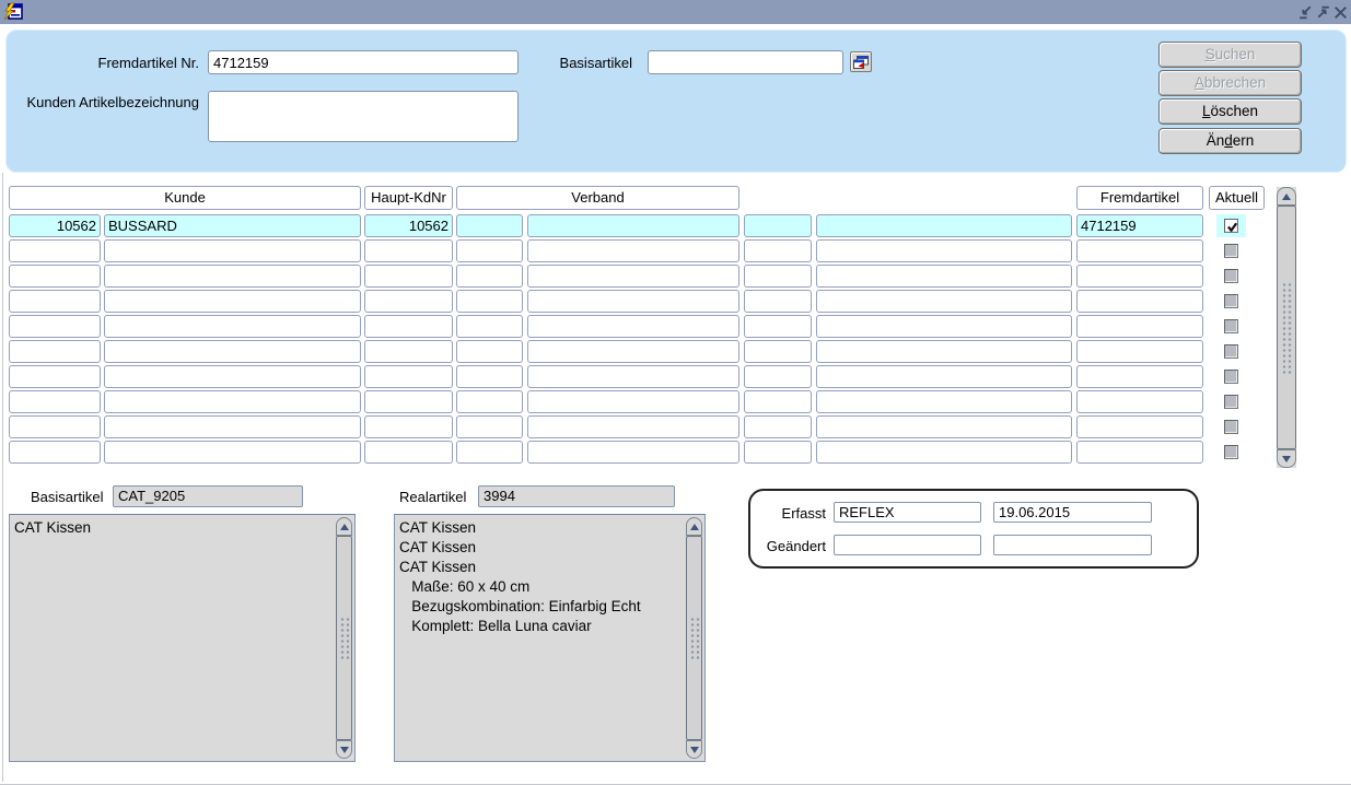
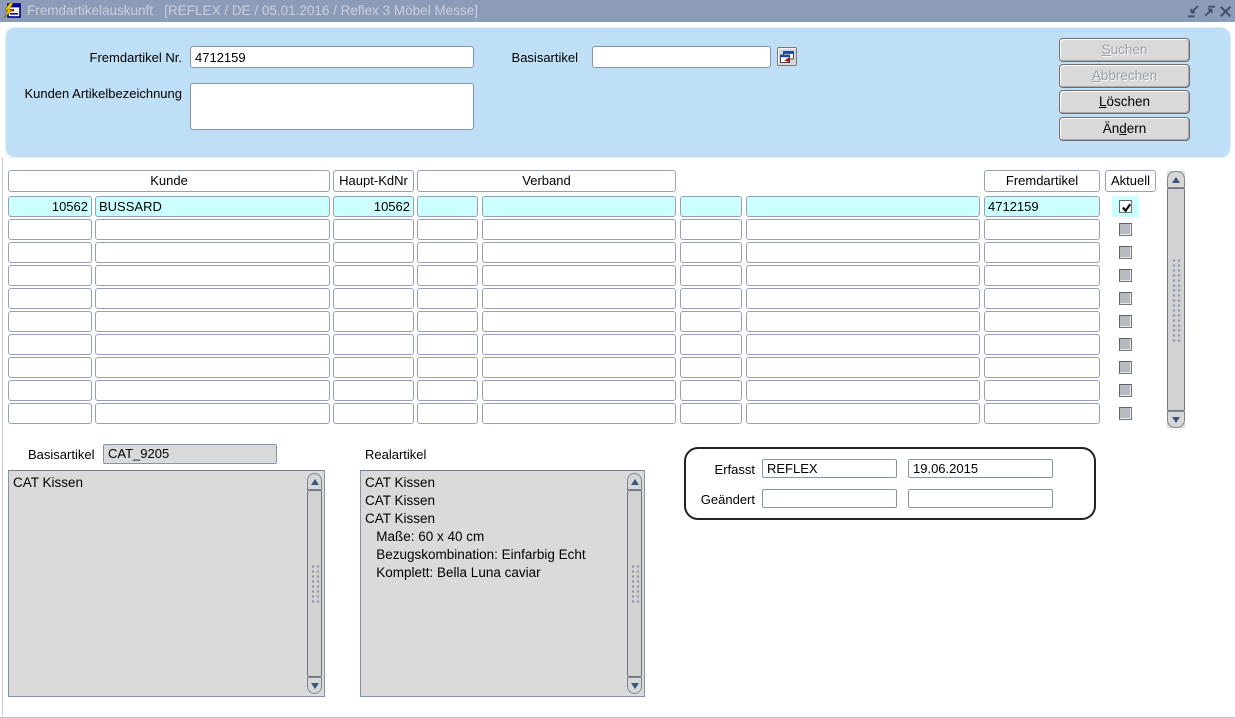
+ Fremdartikelauskunft [REFLEX / DE / 05.01.2016 / Reflex 3 Möbel Messe]
  Fremdartikel Nr.
  4712159
  Kunden Artikelbezeichnung
  Basisartikel
  Suchen
  Abbrechen
  Löschen
  Ändern
  Kunde
  Haupt-KdNr
  Verband
  Fremdartikel
  Aktuell
  10562
  BUSSARD
  10562
  4712159
  Basisartikel
  CAT_9205
  CAT Kissen
  Realartikel
- 3994
  CAT Kissen
  CAT Kissen
  CAT Kissen
  Maße: 60 x 40 cm
  Bezugskombination: Einfarbig Echt
  Komplett: Bella Luna caviar
  Erfasst
  REFLEX
  19.06.2015
  Geändert
